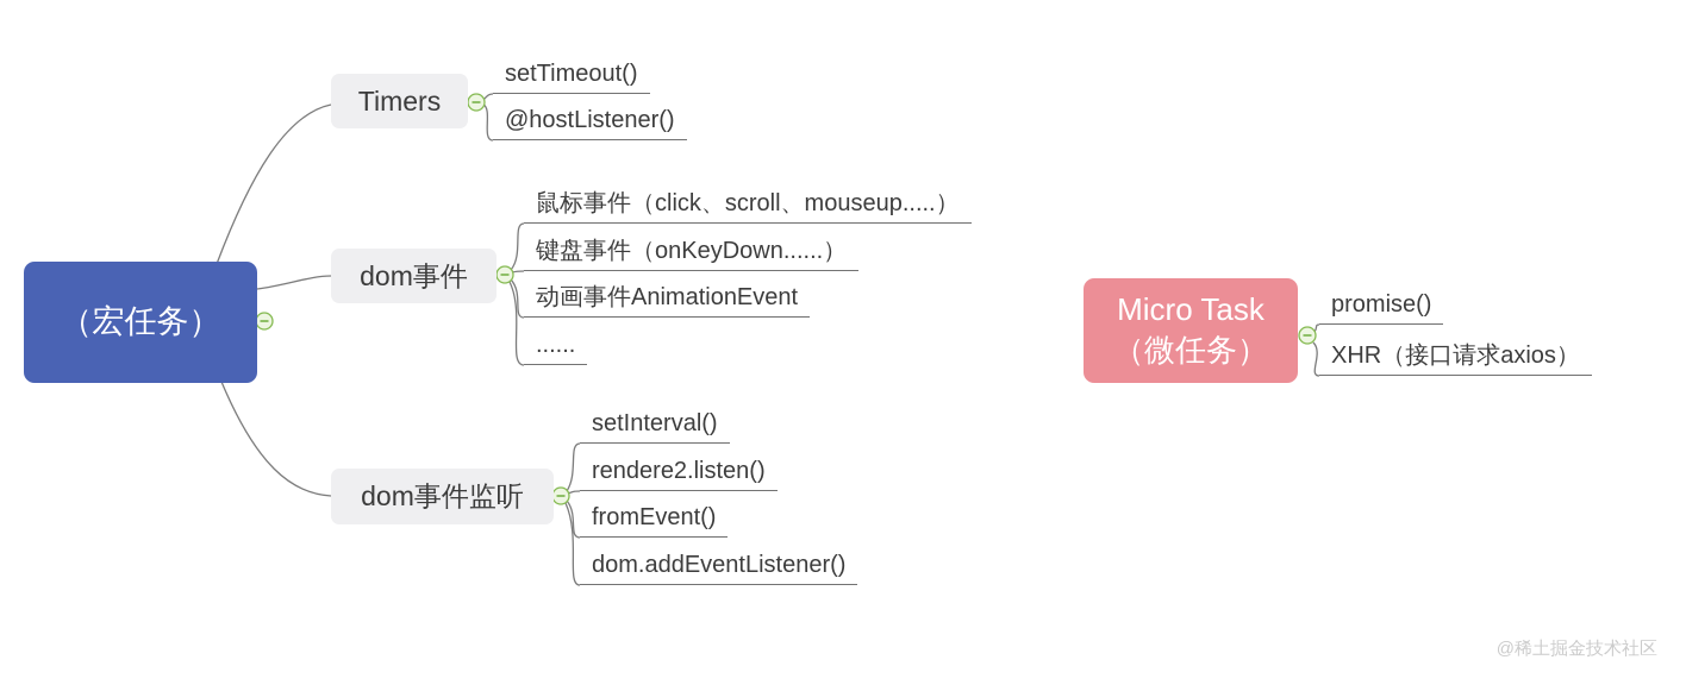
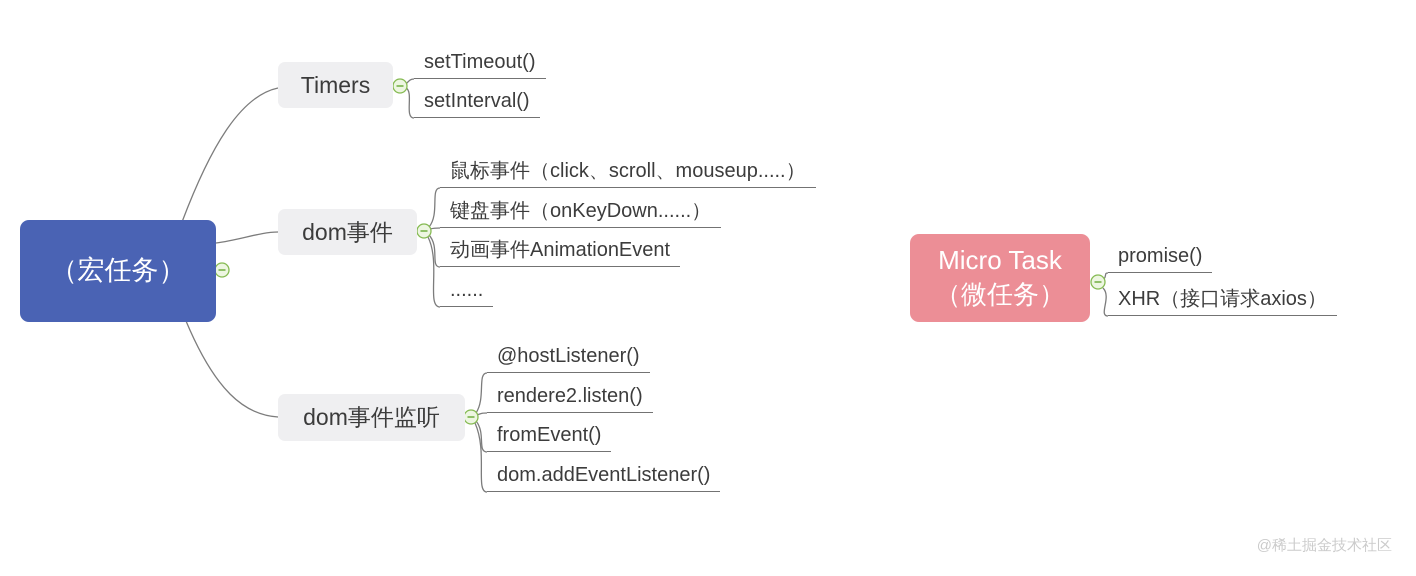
  （宏任务）
  Micro Task
  （微任务）
  Timers
  dom事件
  dom事件监听
  setTimeout()
- @hostListener()
+ setInterval()
  鼠标事件（click、scroll、mouseup.....）
  键盘事件（onKeyDown......）
  动画事件AnimationEvent
  ......
- setInterval()
+ @hostListener()
  rendere2.listen()
  fromEvent()
  dom.addEventListener()
  promise()
  XHR（接口请求axios）
  @稀土掘金技术社区
